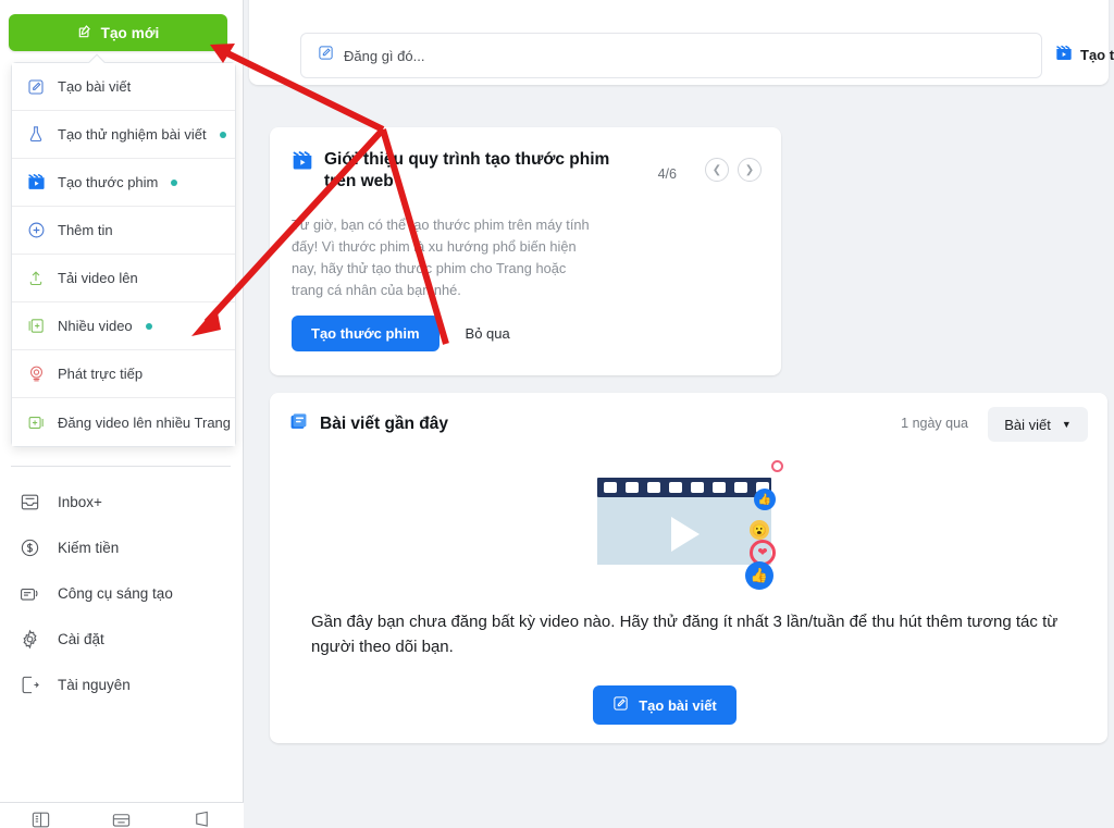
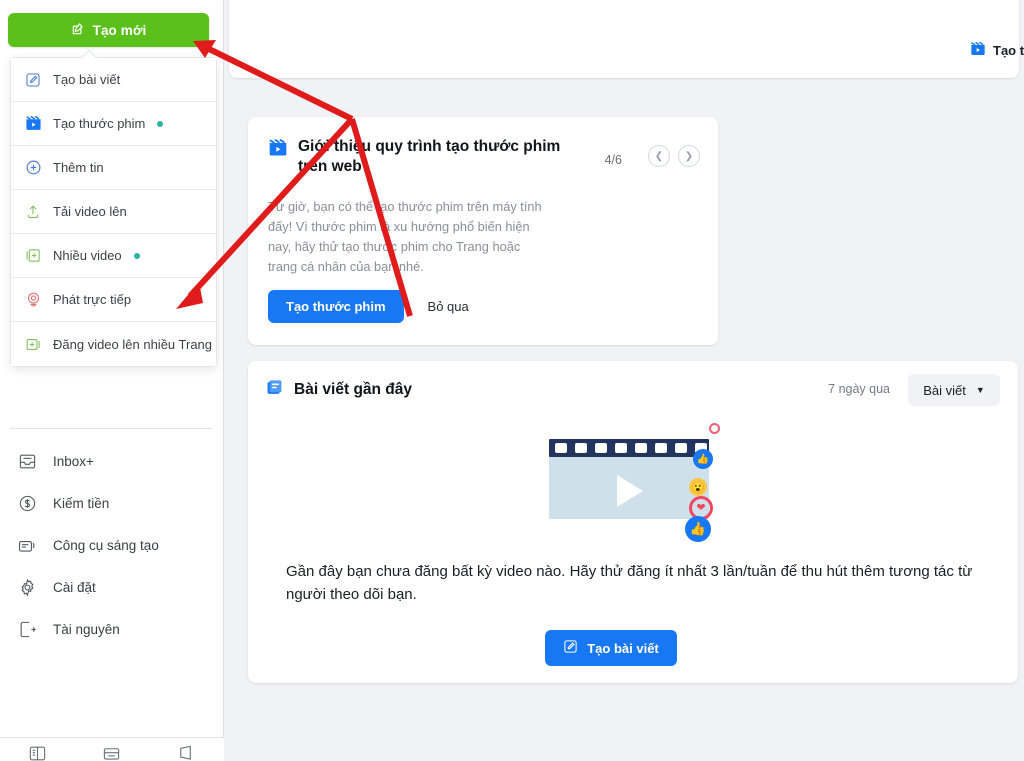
  Tạo mới
  Tạo bài viết
- Tạo thử nghiệm bài viết
  Tạo thước phim
  Thêm tin
  Tải video lên
  Nhiều video
  Phát trực tiếp
  Đăng video lên nhiều Trang
  Inbox+
  Kiếm tiền
  Công cụ sáng tạo
  Cài đặt
  Tài nguyên
- Đăng gì đó...
  Tạo t
  Giớ thiu quy trình tạo thước phim tên web
  4/6
  ❮
  ❯
  ừ giờ, bạn có thểạo thước phim trên máy tính đấy! Vì thước phim xu hướng phổ biến hiện nay, hãy thử tạo thưc phim cho Trang hoặc trang cá nhân của bạn nhé.
  Tạo thước phim
  Bỏ qua
  Bài viết gần đây
- 1 ngày qua
+ 7 ngày qua
  Bài viết
  ▼
  👍
  😮
  ❤
  👍
  Gần đây bạn chưa đăng bất kỳ video nào. Hãy thử đăng ít nhất 3 lần/tuần để thu hút thêm tương tác từ người theo dõi bạn.
  Tạo bài viết
